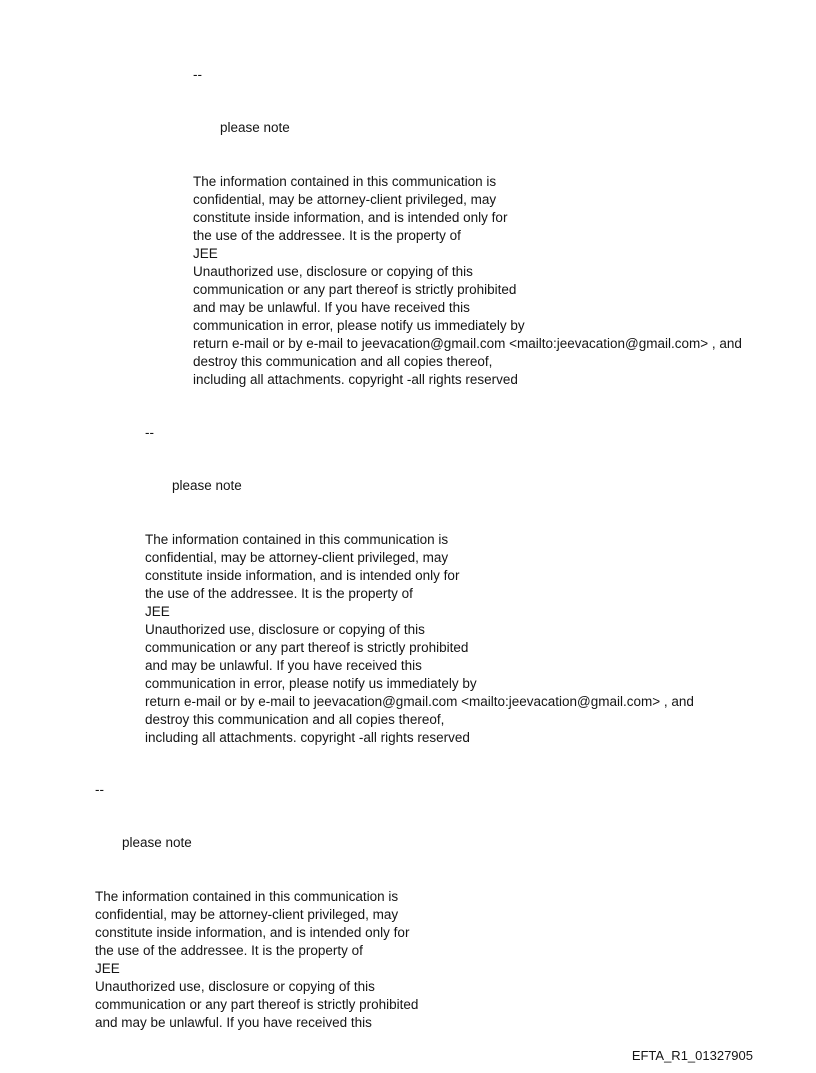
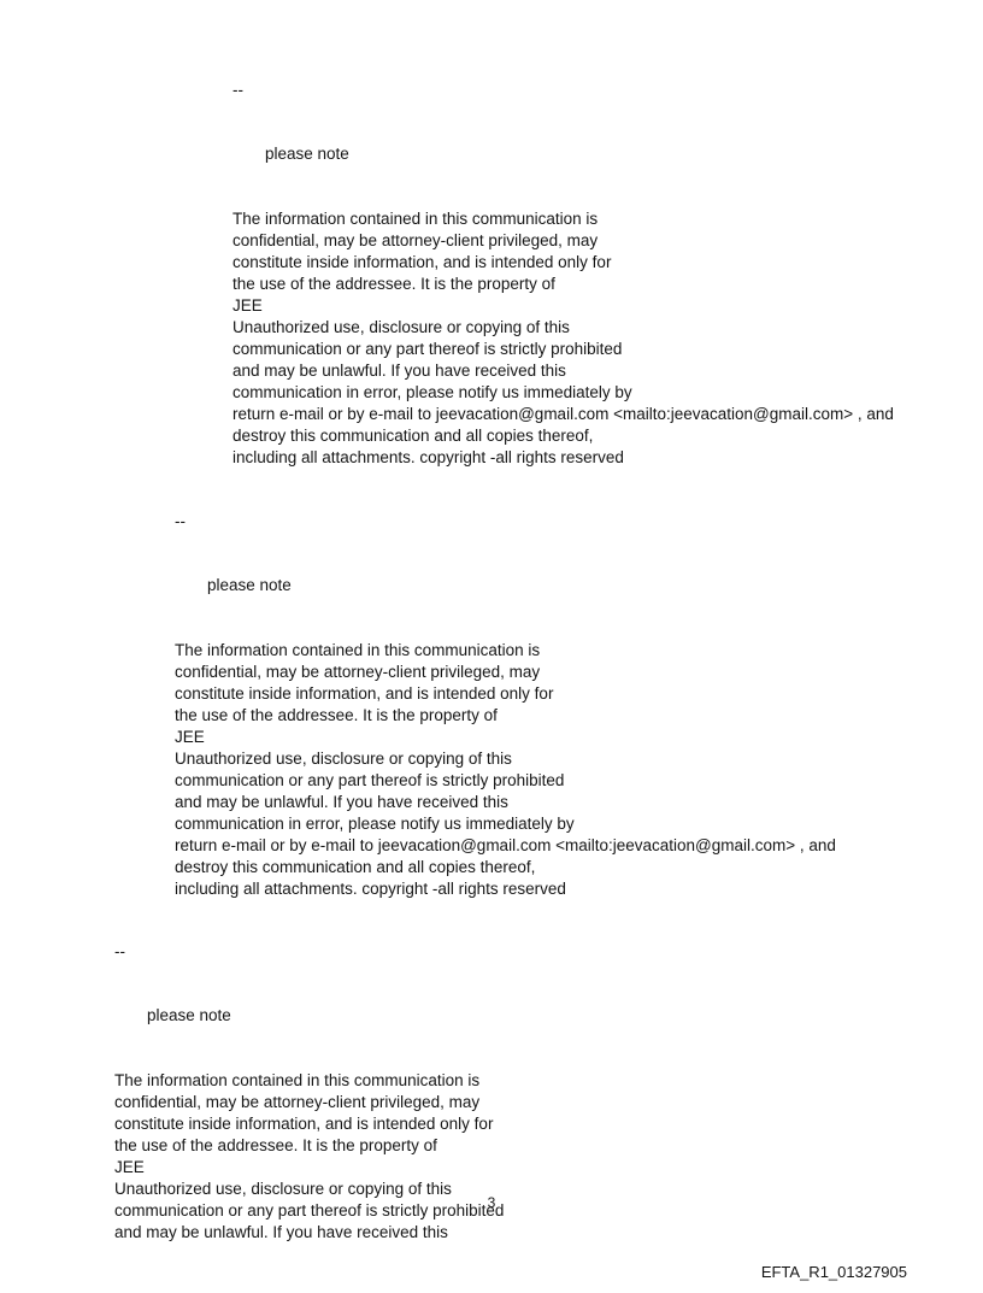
  --
  please note
  The information contained in this communication is
  confidential, may be attorney-client privileged, may
  constitute inside information, and is intended only for
  the use of the addressee. It is the property of
  JEE
  Unauthorized use, disclosure or copying of this
  communication or any part thereof is strictly prohibited
  and may be unlawful. If you have received this
  communication in error, please notify us immediately by
  return e-mail or by e-mail to jeevacation@gmail.com <mailto:jeevacation@gmail.com> , and
  destroy this communication and all copies thereof,
  including all attachments. copyright -all rights reserved
  --
  please note
  The information contained in this communication is
  confidential, may be attorney-client privileged, may
  constitute inside information, and is intended only for
  the use of the addressee. It is the property of
  JEE
  Unauthorized use, disclosure or copying of this
  communication or any part thereof is strictly prohibited
  and may be unlawful. If you have received this
  communication in error, please notify us immediately by
  return e-mail or by e-mail to jeevacation@gmail.com <mailto:jeevacation@gmail.com> , and
  destroy this communication and all copies thereof,
  including all attachments. copyright -all rights reserved
  --
  please note
  The information contained in this communication is
  confidential, may be attorney-client privileged, may
  constitute inside information, and is intended only for
  the use of the addressee. It is the property of
  JEE
  Unauthorized use, disclosure or copying of this
  communication or any part thereof is strictly prohibited
  and may be unlawful. If you have received this
+ 3
  EFTA_R1_01327905
